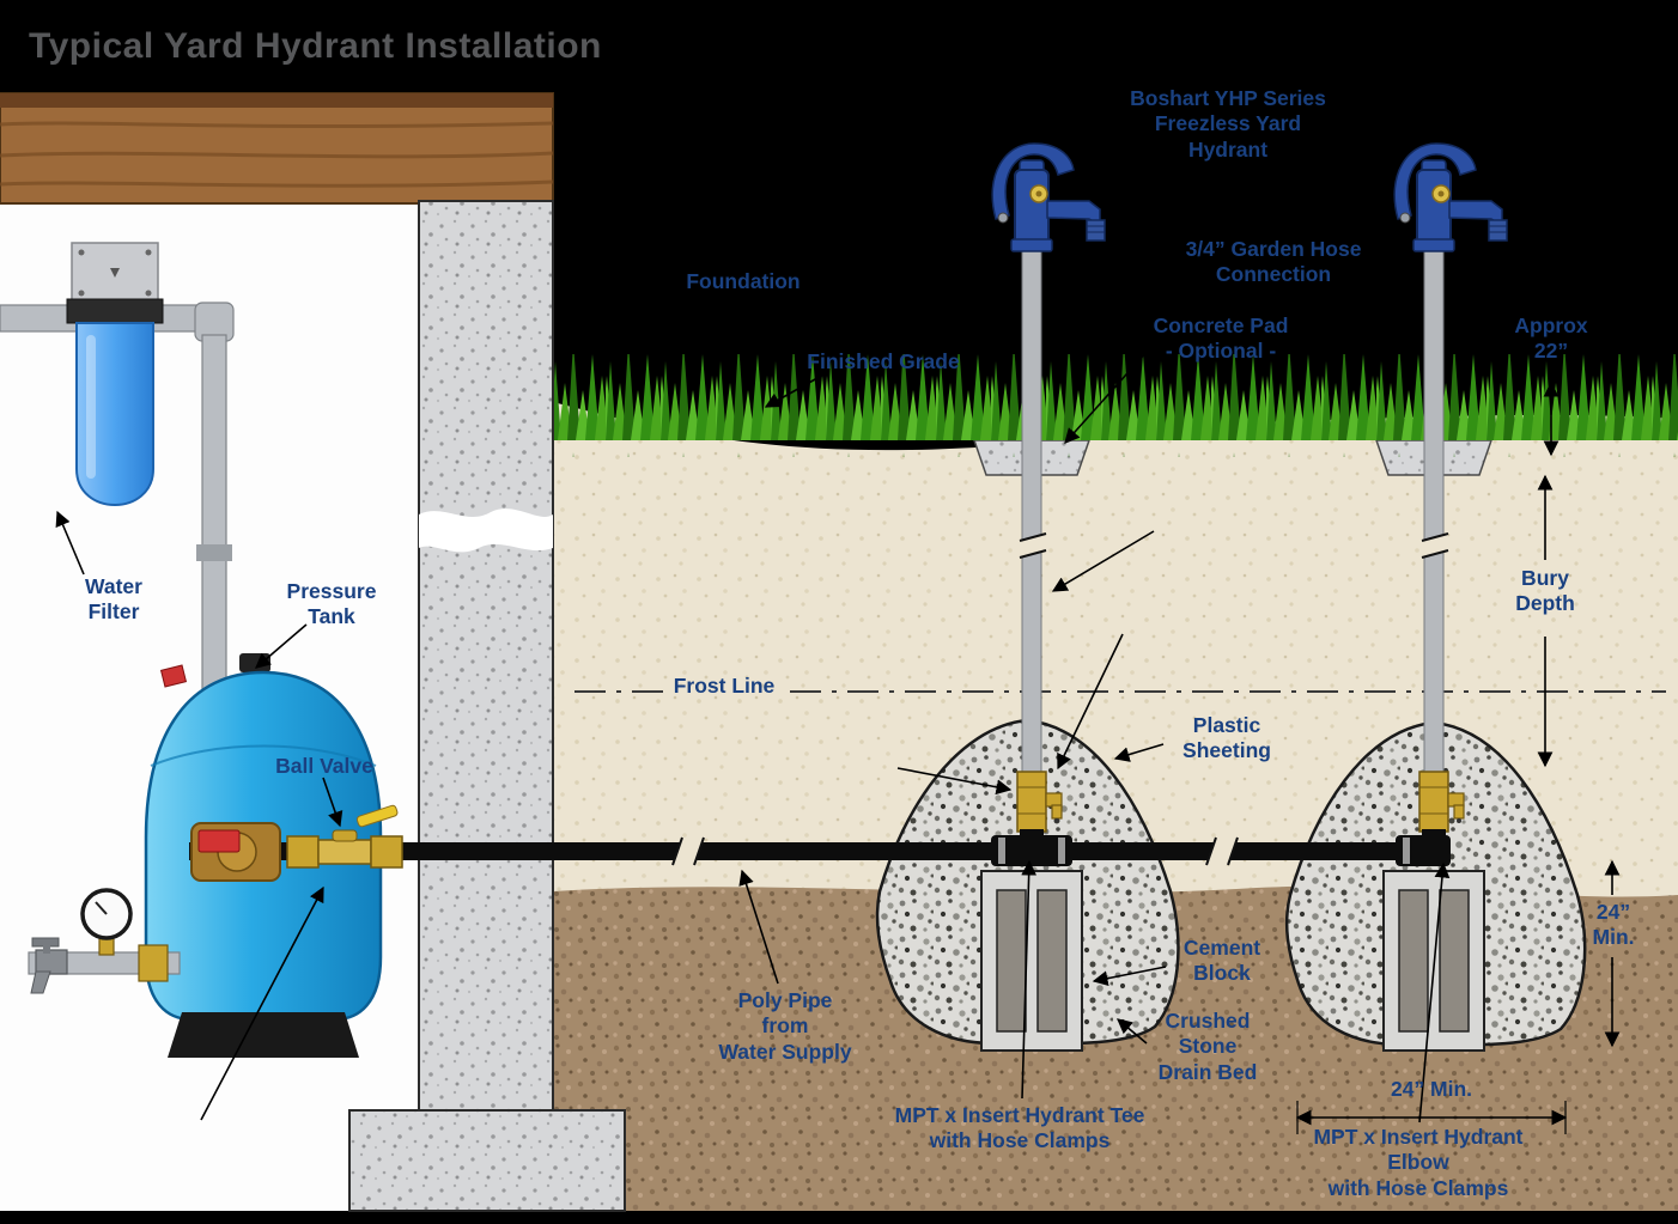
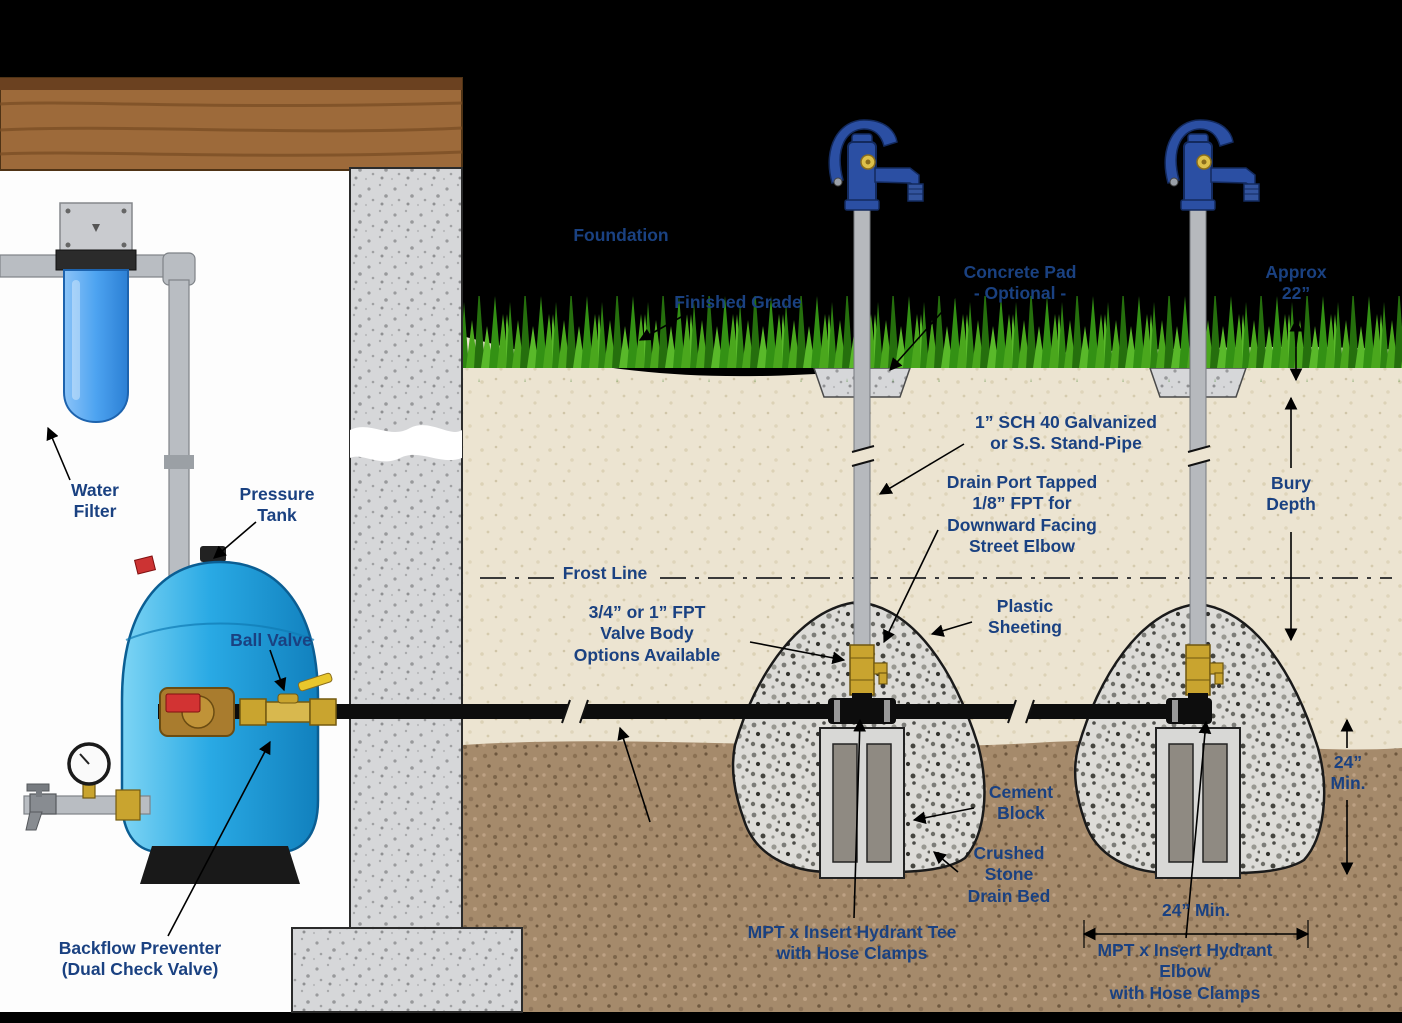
- Typical Yard Hydrant Installation
- Boshart YHP Series
- Freezless Yard
- Hydrant
- 3/4” Garden Hose
- Connection
  Concrete Pad
  - Optional -
  Approx
  22”
  Foundation
  Finished Grade
+ 1” SCH 40 Galvanized
+ or S.S. Stand-Pipe
+ Drain Port Tapped
+ 1/8” FPT for
+ Downward Facing
+ Street Elbow
  Bury
  Depth
  Frost Line
+ 3/4” or 1” FPT
+ Valve Body
+ Options Available
  Plastic
  Sheeting
  Cement
  Block
  Crushed
  Stone
  Drain Bed
- Poly Pipe
- from
- Water Supply
  MPT x Insert Hydrant Tee
  with Hose Clamps
  24” Min.
  MPT x Insert Hydrant Elbow
  with Hose Clamps
  24”
  Min.
  Water
  Filter
  Pressure
  Tank
  Ball Valve
+ Backflow Preventer
+ (Dual Check Valve)
